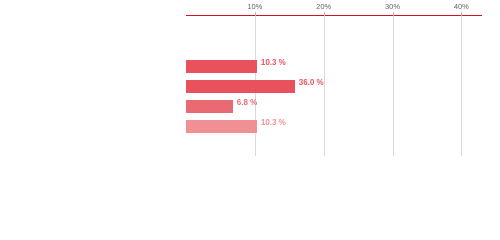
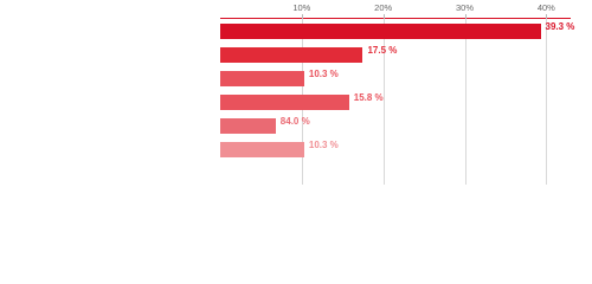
  10%
  20%
  30%
  40%
+ 39.3 %
+ 17.5 %
  10.3 %
- 36.0 %
+ 15.8 %
- 6.8 %
+ 84.0 %
  10.3 %
